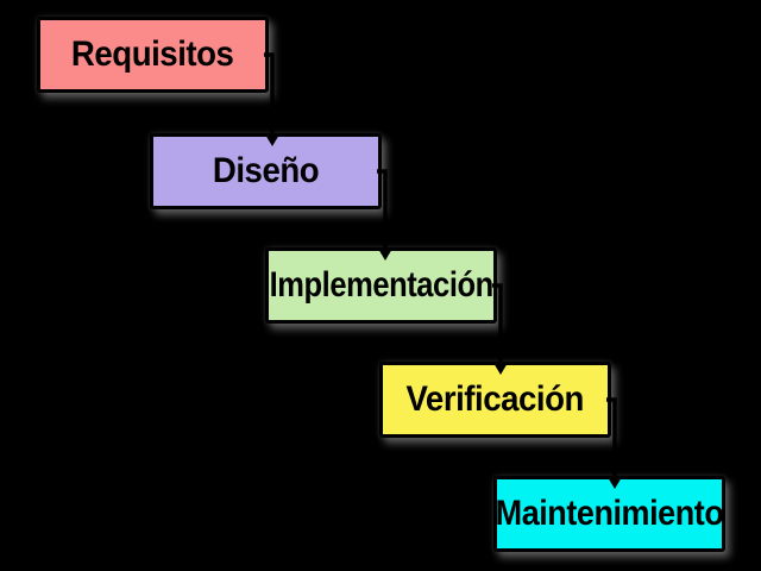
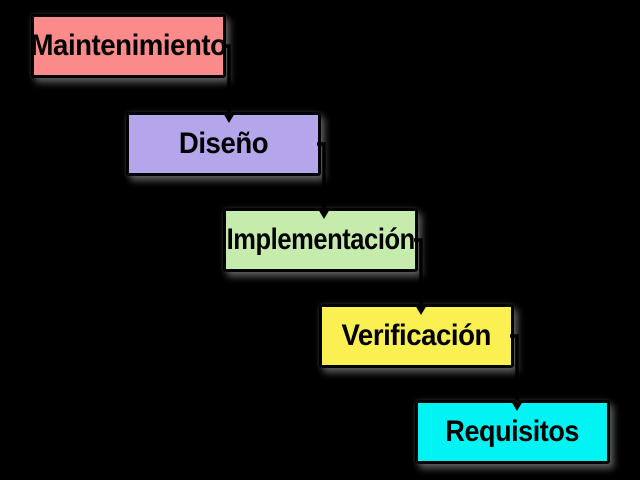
- Requisitos
+ Maintenimiento
  Diseño
  Implementación
  Verificación
- Maintenimiento
+ Requisitos
